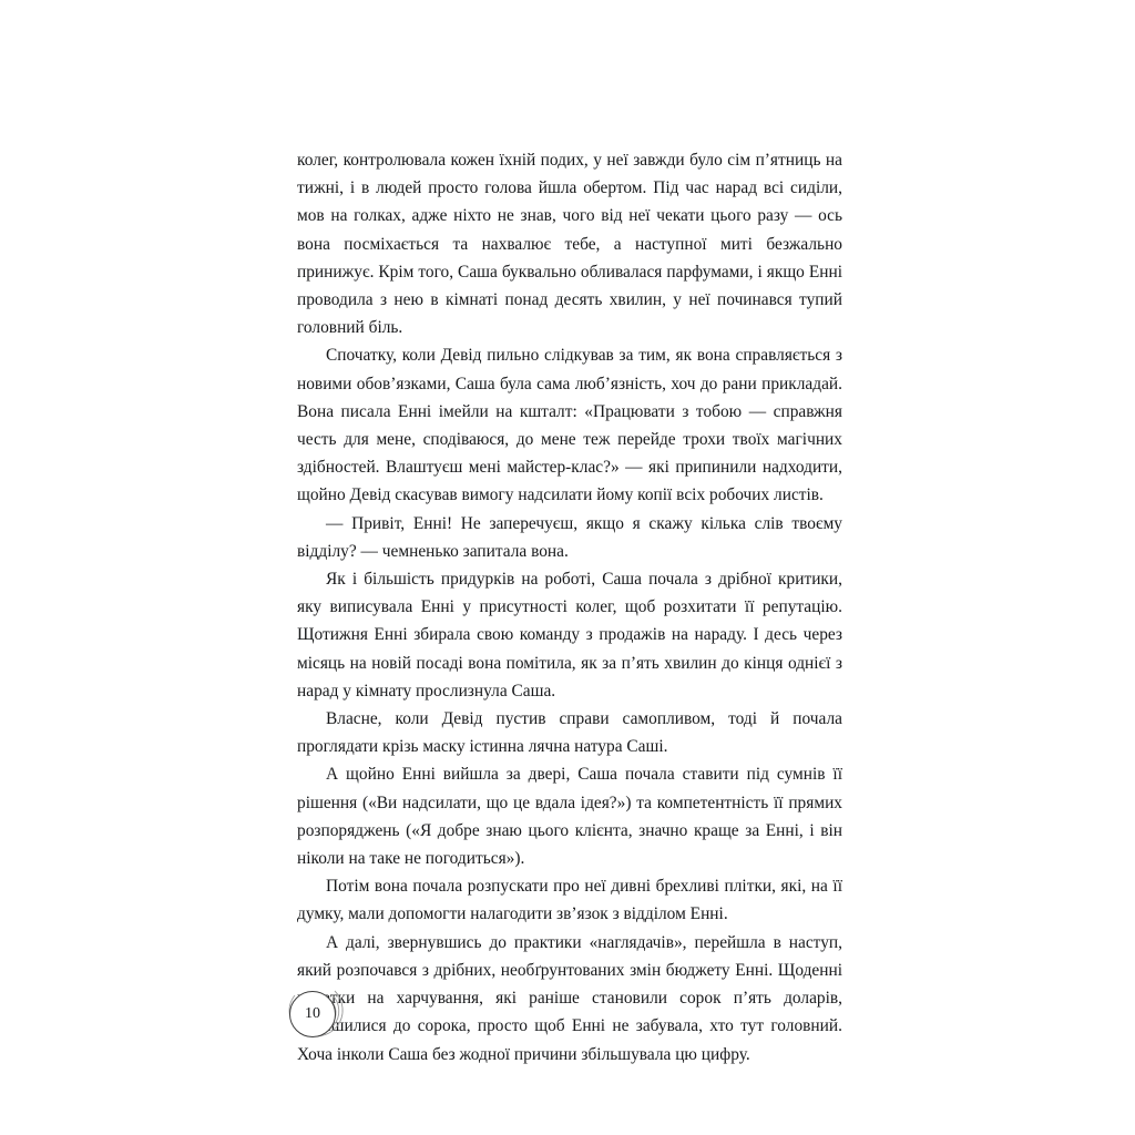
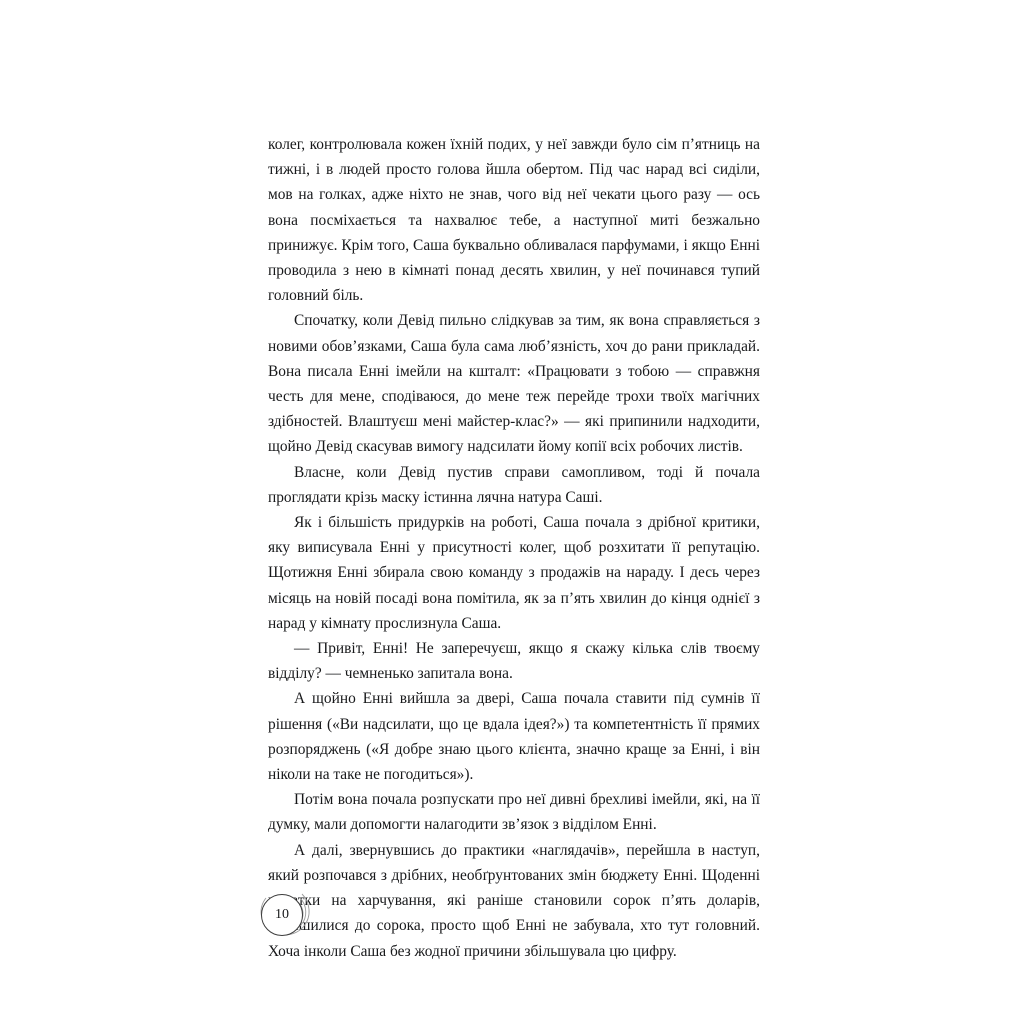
  колег, контролювала кожен їхній подих, у неї завжди було сім п’ятниць на тижні, і в людей просто голова йшла обертом. Під час нарад всі сиділи, мов на голках, адже ніхто не знав, чого від неї чекати цього разу — ось вона по­сміхається та нахвалює тебе, а наступної миті безжально принижує. Крім того, Саша буквально обливалася парфумами, і якщо Енні проводила з нею в кім­наті понад десять хвилин, у неї починався тупий головний біль.
  Спочатку, коли Девід пильно слідкував за тим, як вона справляється з новими обов’язками, Саша була сама люб’язність, хоч до рани прикладай. Вона писала Енні імейли на кшталт: «Працювати з тобою — справжня честь для мене, сподіваюся, до мене теж перейде трохи твоїх магічних здібностей. Влаштуєш мені майстер-клас?» — які припинили надходити, щойно Девід скасував вимогу надсилати йому копії всіх робочих листів.
- — Привіт, Енні! Не заперечуєш, якщо я скажу кілька слів твоєму відді­лу? — чемненько запитала вона.
+ Власне, коли Девід пустив справи самопливом, тоді й почала проглядати крізь маску істинна лячна натура Саші.
  Як і більшість придурків на роботі, Саша почала з дрібної критики, яку виписувала Енні у присутності колег, щоб розхитати її репутацію. Щотижня Енні збирала свою команду з продажів на нараду. І десь через місяць на новій посаді вона помітила, як за п’ять хвилин до кінця однієї з нарад у кім­нату прослизнула Саша.
- Власне, коли Девід пустив справи самопливом, тоді й почала проглядати крізь маску істинна лячна натура Саші.
+ — Привіт, Енні! Не заперечуєш, якщо я скажу кілька слів твоєму відді­лу? — чемненько запитала вона.
  А щойно Енні вийшла за двері, Саша почала ставити під сумнів її рішення («Ви надсилати, що це вдала ідея?») та компетентність її прямих розпоряджень («Я добре знаю цього клієнта, значно краще за Енні, і він ніколи на таке не погодиться»).
- Потім вона почала розпускати про неї дивні брехливі плітки, які, на її думку, мали допомогти налагодити зв’язок з відділом Енні.
+ Потім вона почала розпускати про неї дивні брехливі імейли, які, на її думку, мали допомогти налагодити зв’язок з відділом Енні.
  А далі, звернувшись до практики «наглядачів», перейшла в наступ, який розпочався з дрібних, необґрунтованих змін бюджету Енні. Щоденні тки на харчування, які раніше становили сорок п’ять доларів, илися до сорока, просто щоб Енні не забувала, хто тут головний. Хоча інколи Саша без жодної причини збільшувала цю цифру.
  10
